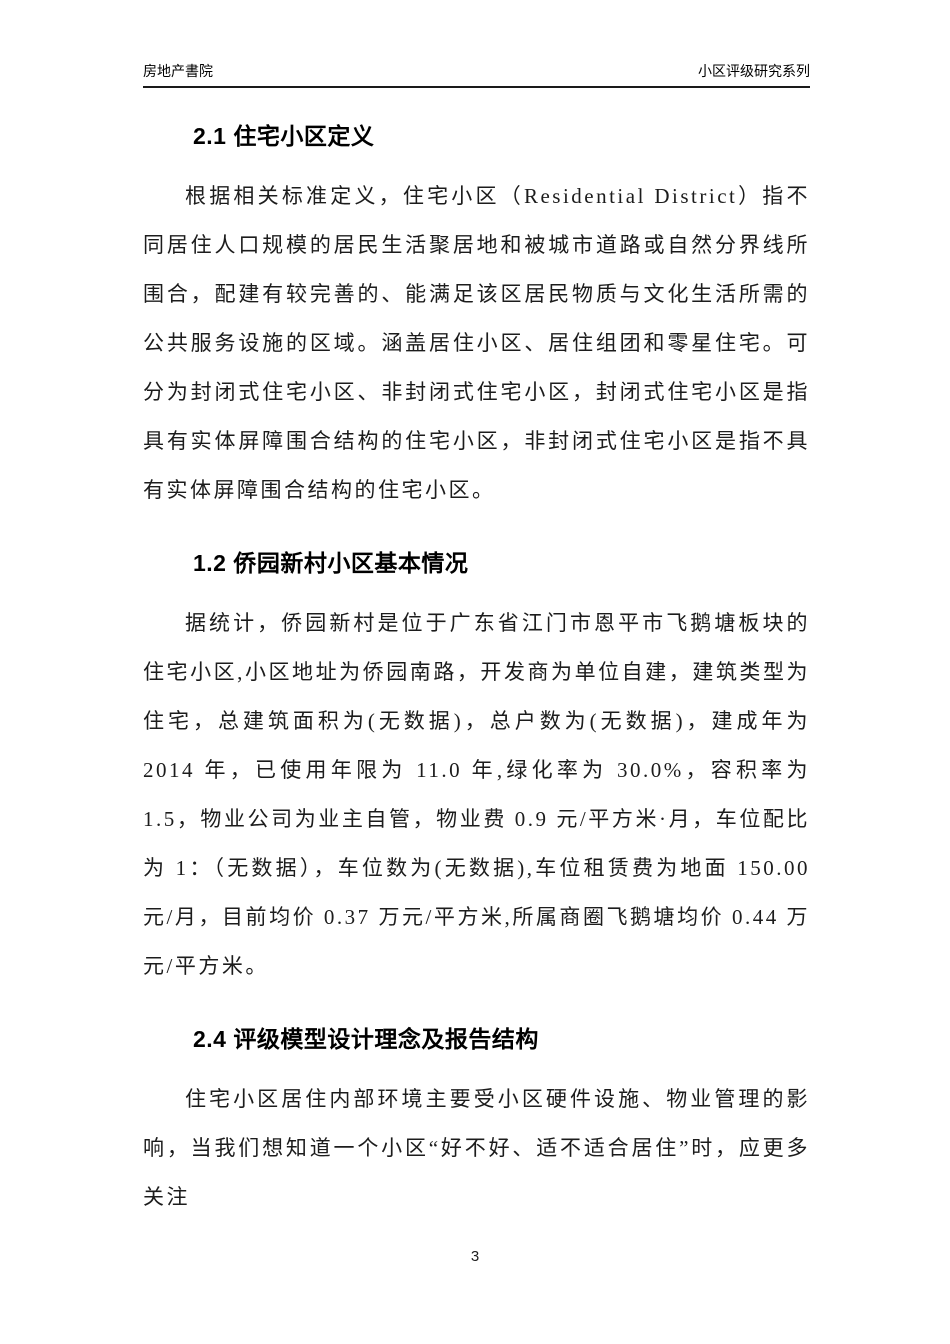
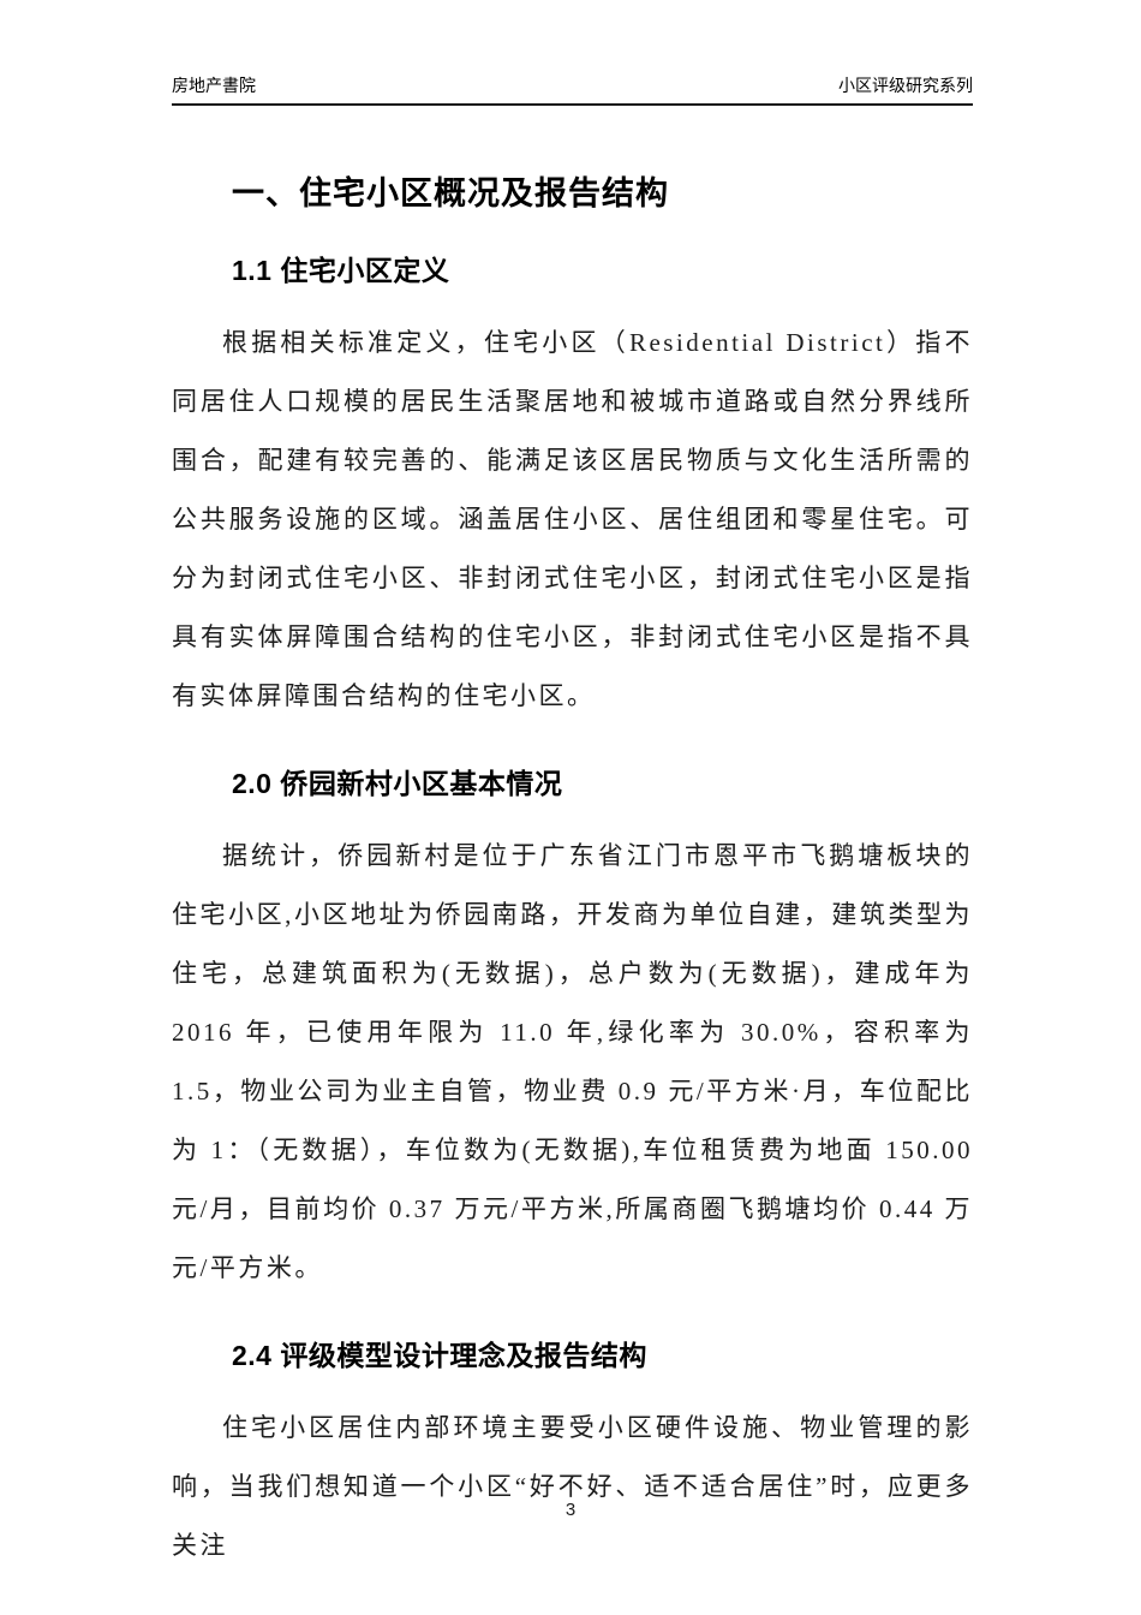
  房地产書院
  小区评级研究系列
+ 一、住宅小区概况及报告结构
- 2.1 住宅小区定义
+ 1.1 住宅小区定义
  根据相关标准定义，住宅小区（Residential District）指不同居住人口规模的居民生活聚居地和被城市道路或自然分界线所围合，配建有较完善的、能满足该区居民物质与文化生活所需的公共服务设施的区域。涵盖居住小区、居住组团和零星住宅。可分为封闭式住宅小区、非封闭式住宅小区，封闭式住宅小区是指具有实体屏障围合结构的住宅小区，非封闭式住宅小区是指不具有实体屏障围合结构的住宅小区。
- 1.2 侨园新村小区基本情况
+ 2.0 侨园新村小区基本情况
- 据统计，侨园新村是位于广东省江门市恩平市飞鹅塘板块的住宅小区,小区地址为侨园南路，开发商为单位自建，建筑类型为住宅，总建筑面积为(无数据)，总户数为(无数据)，建成年为 2014 年，已使用年限为 11.0 年,绿化率为 30.0%，容积率为 1.5，物业公司为业主自管，物业费 0.9 元/平方米·月，车位配比为 1：（无数据），车位数为(无数据),车位租赁费为地面 150.00 元/月，目前均价 0.37 万元/平方米,所属商圈飞鹅塘均价 0.44 万元/平方米。
+ 据统计，侨园新村是位于广东省江门市恩平市飞鹅塘板块的住宅小区,小区地址为侨园南路，开发商为单位自建，建筑类型为住宅，总建筑面积为(无数据)，总户数为(无数据)，建成年为 2016 年，已使用年限为 11.0 年,绿化率为 30.0%，容积率为 1.5，物业公司为业主自管，物业费 0.9 元/平方米·月，车位配比为 1：（无数据），车位数为(无数据),车位租赁费为地面 150.00 元/月，目前均价 0.37 万元/平方米,所属商圈飞鹅塘均价 0.44 万元/平方米。
  2.4 评级模型设计理念及报告结构
  住宅小区居住内部环境主要受小区硬件设施、物业管理的影响，当我们想知道一个小区“好不好、适不适合居住”时，应更多关注
  3
